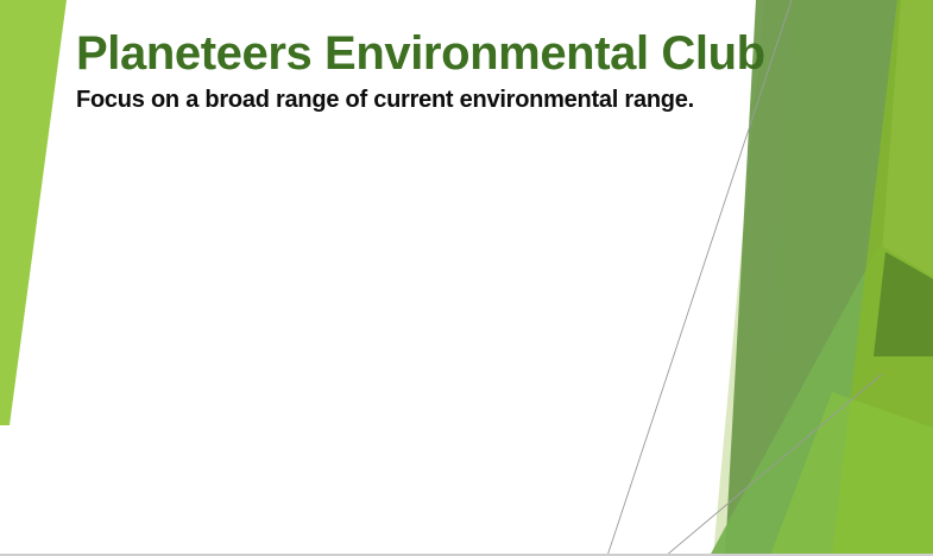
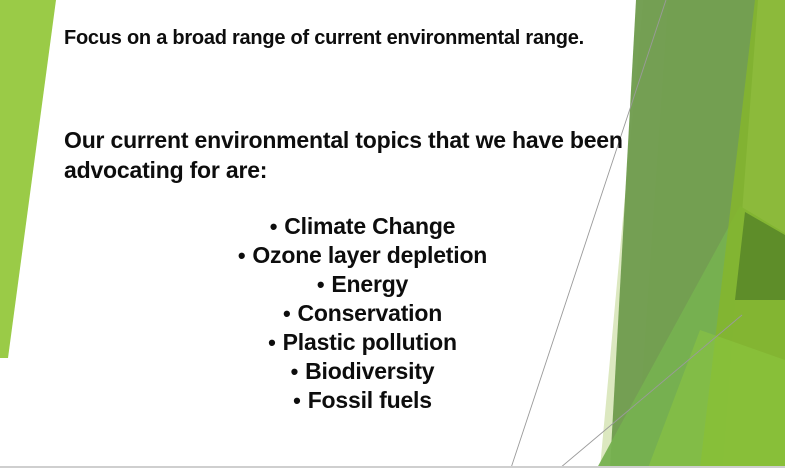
- Planeteers Environmental Club
  Focus on a broad range of current environmental range.
+ Our current environmental topics that we have been advocating for are:
+ • Climate Change
+ • Ozone layer depletion
+ • Energy
+ • Conservation
+ • Plastic pollution
+ • Biodiversity
+ • Fossil fuels
